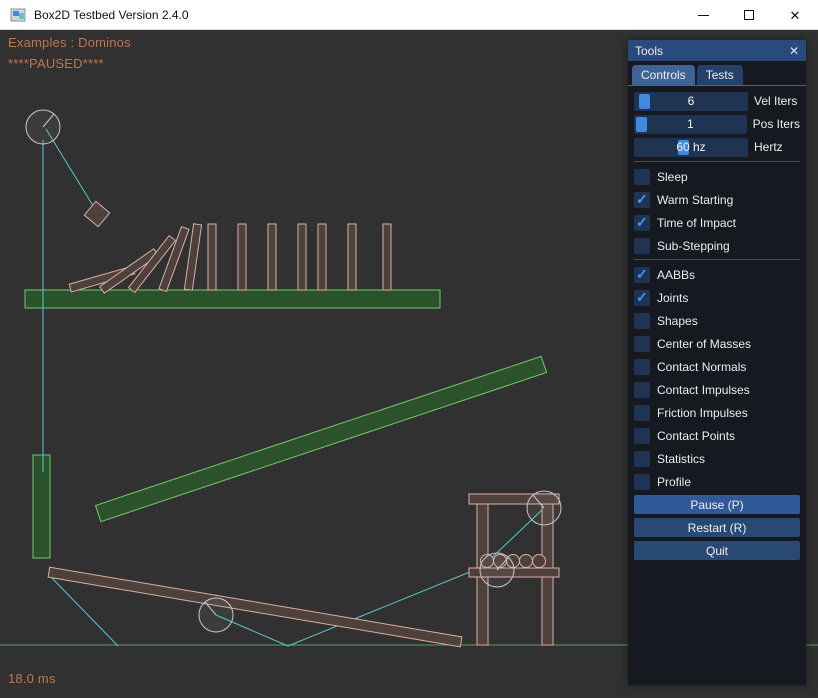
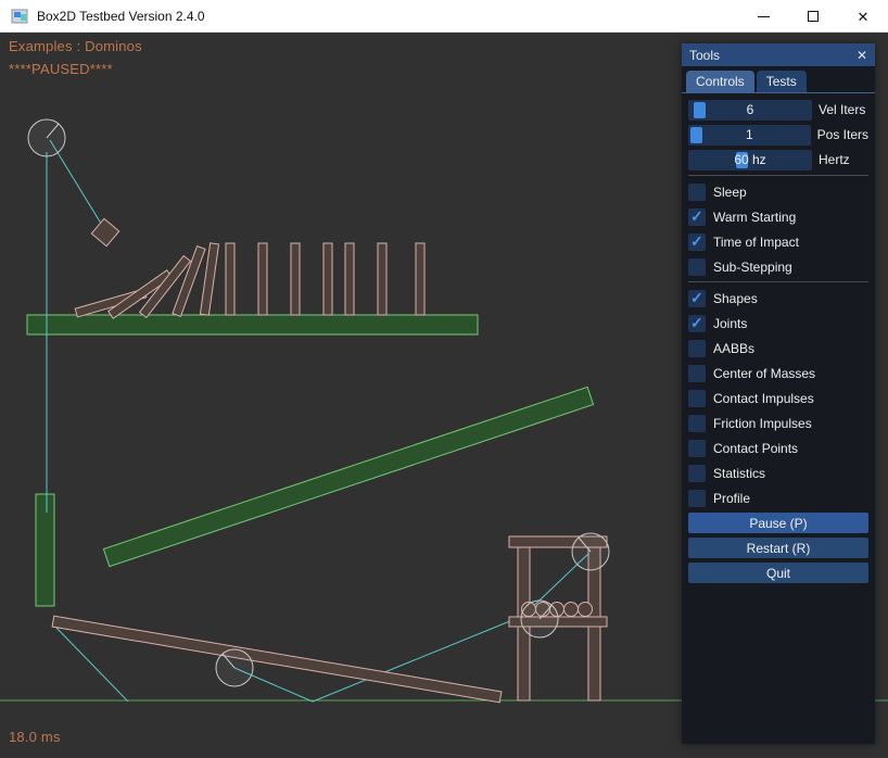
  Box2D Testbed Version 2.4.0
  ✕
  Examples : Dominos
  ****PAUSED****
  18.0 ms
  Tools
  ✕
  Controls
  Tests
  6
  Vel Iters
  1
  Pos Iters
  60 hz
  Hertz
  Sleep
  ✓
  Warm Starting
  ✓
  Time of Impact
  Sub-Stepping
  ✓
- AABBs
+ Shapes
  ✓
  Joints
- Shapes
+ AABBs
  Center of Masses
- Contact Normals
  Contact Impulses
  Friction Impulses
  Contact Points
  Statistics
  Profile
  Pause (P)
  Restart (R)
  Quit
